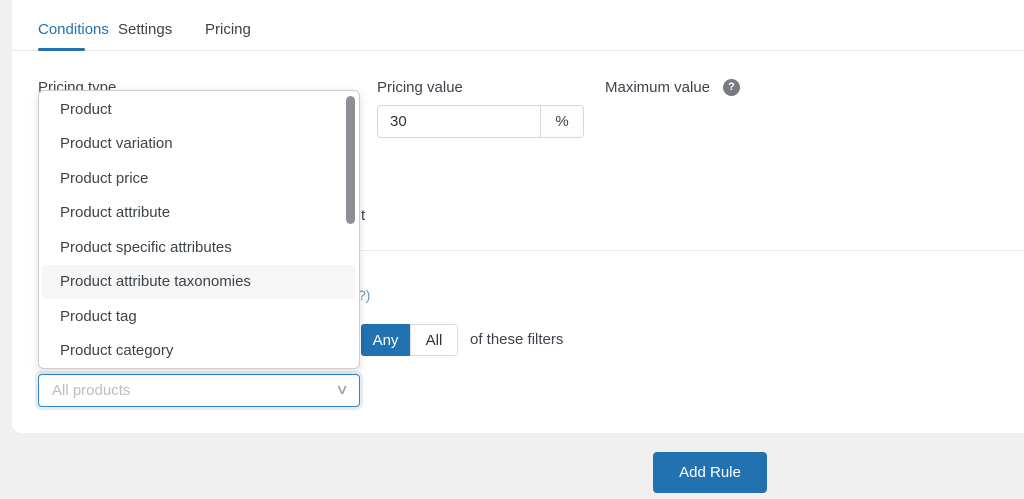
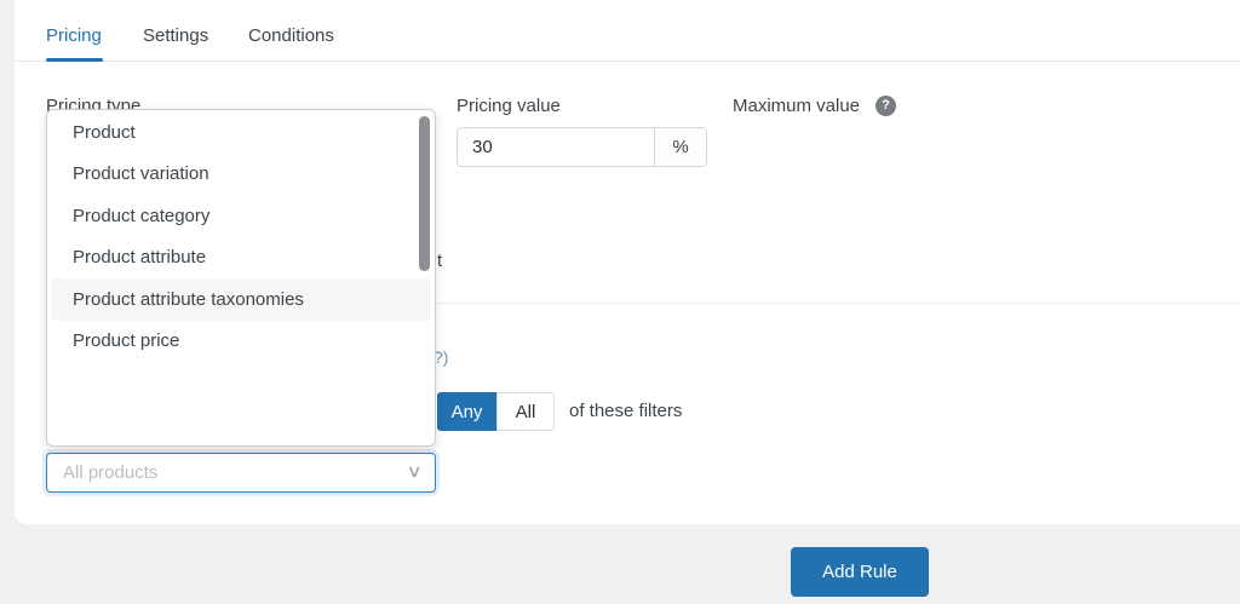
- Conditions
+ Pricing
  Settings
- Pricing
+ Conditions
  Pricing type
  Pricing value
  Maximum value
  ?
  30
  %
  t
  ?)
  Any
  All
  of these filters
  All products
  ∨
  Product
  Product variation
- Product price
+ Product category
  Product attribute
- Product specific attributes
  Product attribute taxonomies
- Product tag
- Product category
+ Product price
  Add Rule
